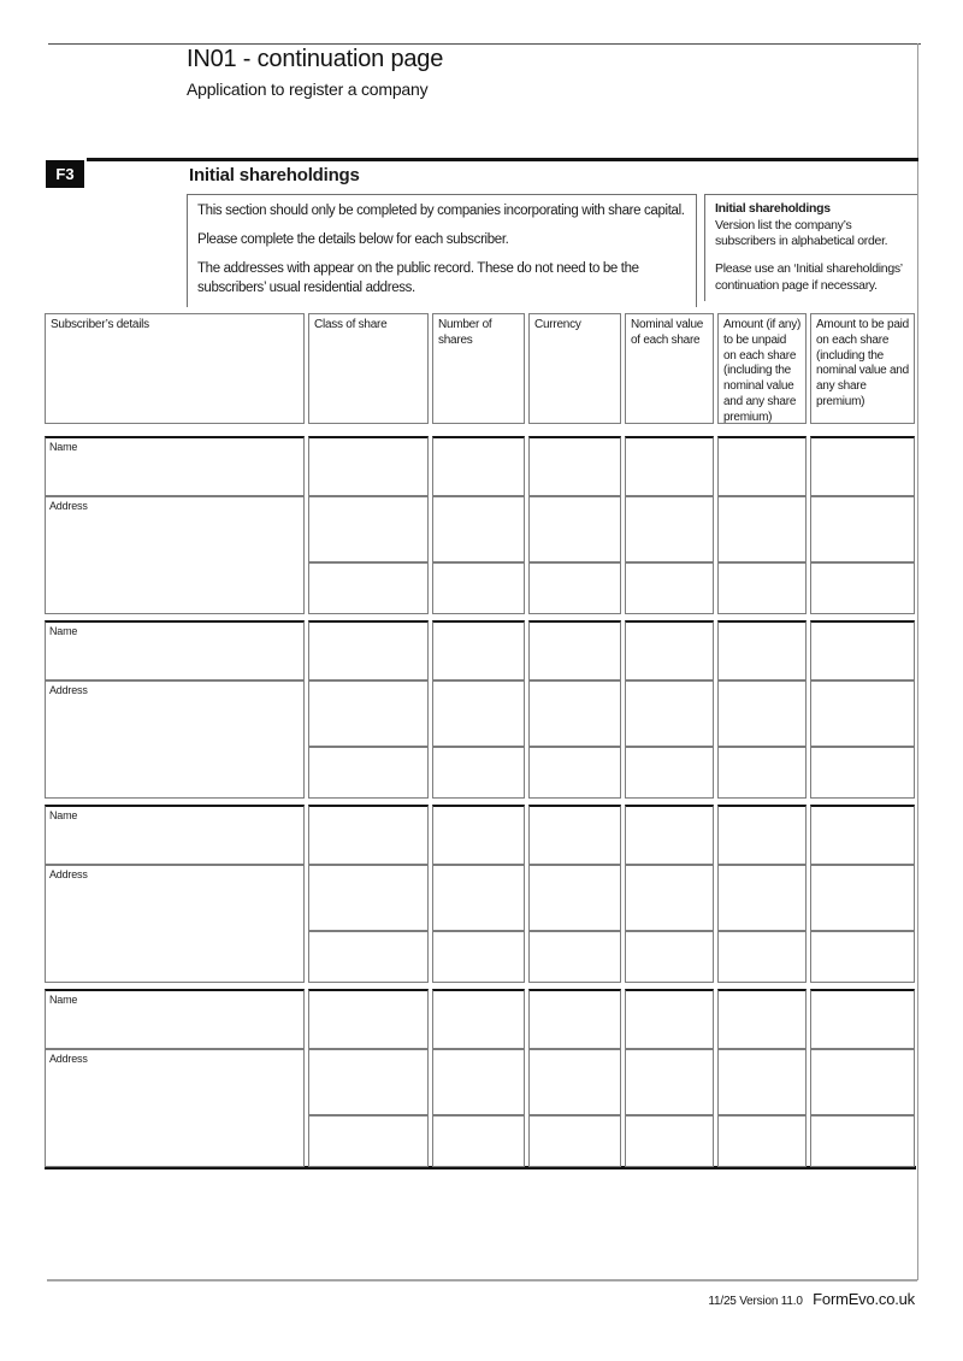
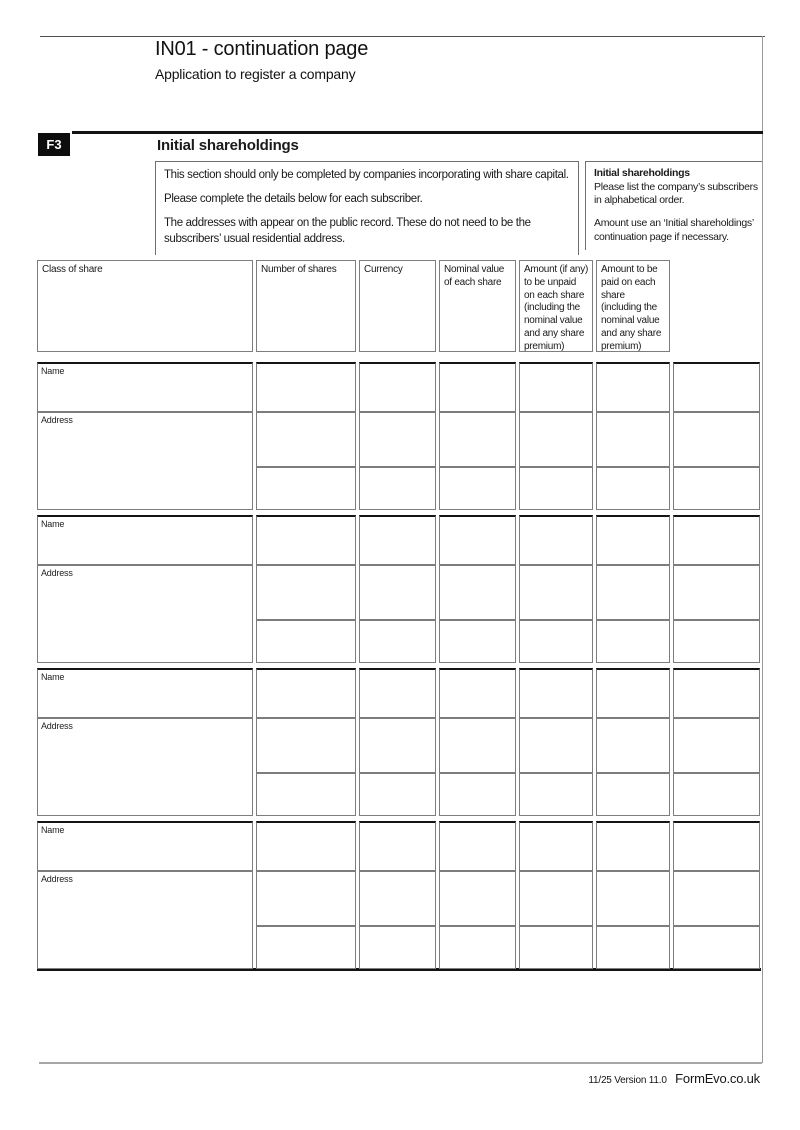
  IN01 - continuation page
  Application to register a company
  F3
  Initial shareholdings
  This section should only be completed by companies incorporating with share capital.
  Please complete the details below for each subscriber.
  The addresses with appear on the public record. These do not need to be the subscribers’ usual residential address.
  Initial shareholdings
- Version list the company’s subscribers in alphabetical order.
+ Please list the company’s subscribers in alphabetical order.
- Please use an ‘Initial shareholdings’ continuation page if necessary.
+ Amount use an ‘Initial shareholdings’ continuation page if necessary.
- Subscriber’s details
  Class of share
  Number of shares
  Currency
  Nominal value of each share
  Amount (if any) to be unpaid on each share (including the nominal value and any share premium)
  Amount to be paid on each share (including the nominal value and any share premium)
  11/25 Version 11.0 FormEvo.co.uk
  Name
  Address
  Name
  Address
  Name
  Address
  Name
  Address
